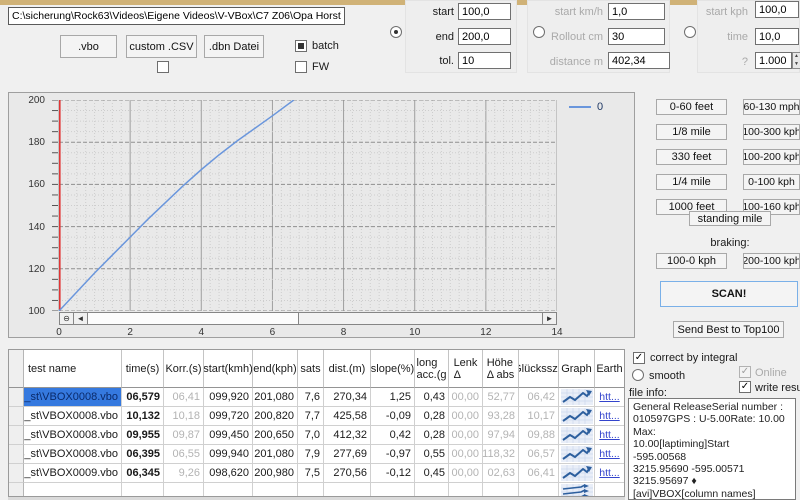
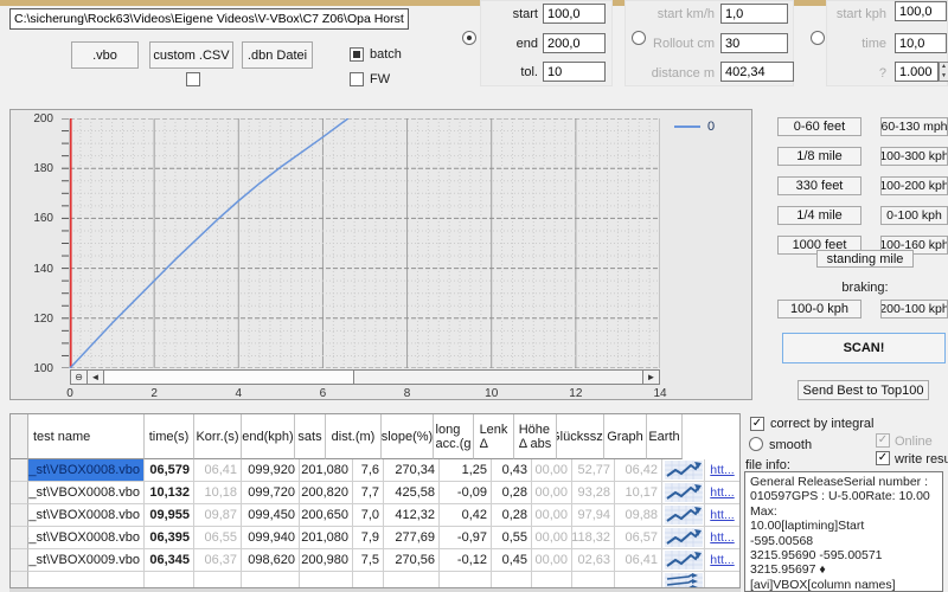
  C:\sicherung\Rock63\Videos\Eigene Videos\V-VBox\C7 Z06\Opa Horst
  .vbo
  custom .CSV
  .dbn Datei
  batch
  FW
  start
  end
  tol.
  100,0
  200,0
  10
  start km/h
  Rollout cm
  distance m
  1,0
  30
  402,34
  start kph
  time
  ?
  100,0
  10,0
  1.000
  100
  120
  140
  160
  180
  200
  0
  ⊖
  ◄
  ►
  0
  2
  4
  6
  8
  10
  12
  14
  0-60 feet
  1/8 mile
  330 feet
  1/4 mile
  1000 feet
  60-130 mph
  100-300 kph
  100-200 kph
  0-100 kph
  100-160 kph
  standing mile
  braking:
  100-0 kph
  200-100 kph
  SCAN!
  Send Best to Top100
  test name
  time(s)
  Korr.(s)
- start(kmh)
  end(kph)
  sats
  dist.(m)
  slope(%)
  long
  acc.(g
  Lenk
  Δ
  Höhe
  Δ abs
  lückssz
  Graph
  Earth
  _st\VBOX0008.vbo
  06,579
  06,41
  099,920
  201,080
  7,6
  270,34
  1,25
  0,43
  00,00
  52,77
  06,42
  htt...
  _st\VBOX0008.vbo
  10,132
  10,18
  099,720
  200,820
  7,7
  425,58
  -0,09
  0,28
  00,00
  93,28
  10,17
  htt...
  _st\VBOX0008.vbo
  09,955
  09,87
  099,450
  200,650
  7,0
  412,32
  0,42
  0,28
  00,00
  97,94
  09,88
  htt...
  _st\VBOX0008.vbo
  06,395
  06,55
  099,940
  201,080
  7,9
  277,69
  -0,97
  0,55
  00,00
  118,32
  06,57
  htt...
  _st\VBOX0009.vbo
  06,345
- 9,26
+ 06,37
  098,620
  200,980
  7,5
  270,56
  -0,12
  0,45
  00,00
  02,63
  06,41
  htt...
  ✓
  correct by integral
  smooth
  ✓
  Online
  ✓
  file info:
  General ReleaseSerial number :
  010597GPS : U-5.00Rate: 10.00 Max:
  10.00[laptiming]Start -595.00568
  3215.95690 -595.00571 3215.95697 ♦
  [avi]VBOX[column names]
